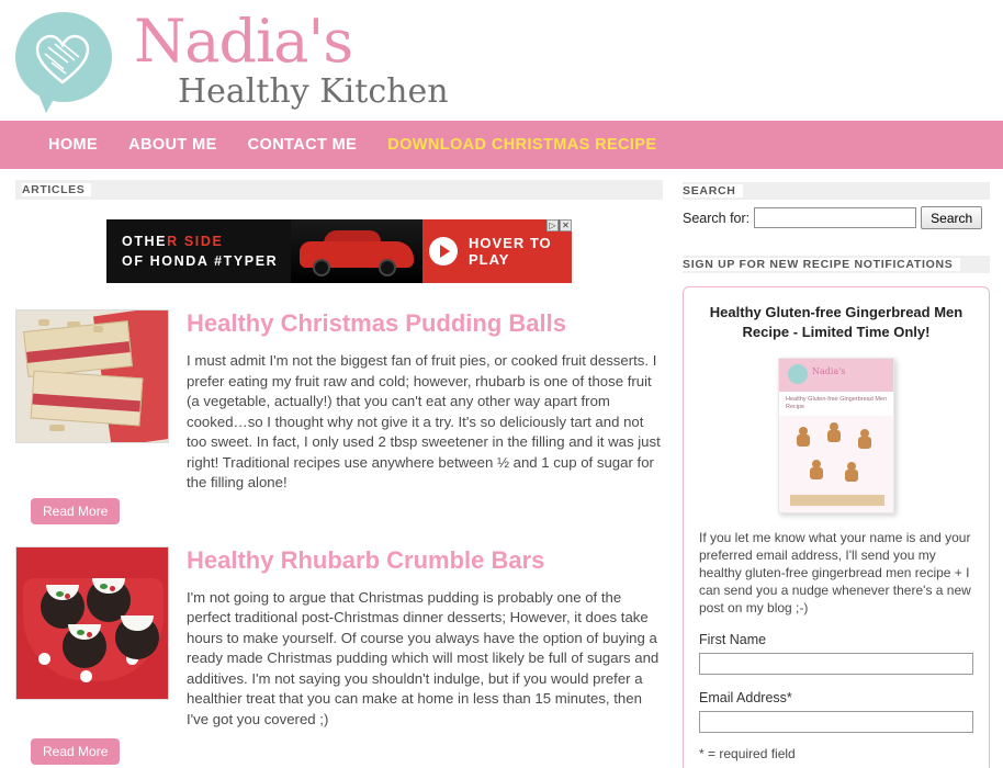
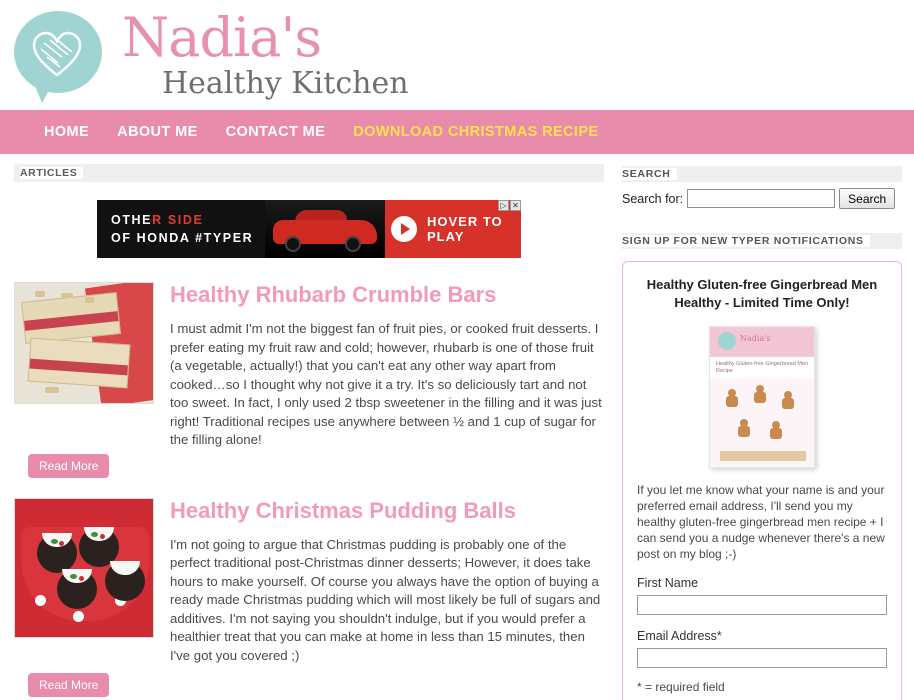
  Nadia's
  Healthy Kitchen
  HOME
  ABOUT ME
  CONTACT ME
  DOWNLOAD CHRISTMAS RECIPE
  ARTICLES
  OTHER SIDE
  OF HONDA #TYPER
  HOVER TO PLAY
  ▷
  ✕
- Healthy Christmas Pudding Balls
+ Healthy Rhubarb Crumble Bars
  I must admit I'm not the biggest fan of fruit pies, or cooked fruit desserts. I prefer eating my fruit raw and cold; however, rhubarb is one of those fruit (a vegetable, actually!) that you can't eat any other way apart from cooked…so I thought why not give it a try. It's so deliciously tart and not too sweet. In fact, I only used 2 tbsp sweetener in the filling and it was just right! Traditional recipes use anywhere between ½ and 1 cup of sugar for the filling alone!
  Read More
- Healthy Rhubarb Crumble Bars
+ Healthy Christmas Pudding Balls
  I'm not going to argue that Christmas pudding is probably one of the perfect traditional post-Christmas dinner desserts; However, it does take hours to make yourself. Of course you always have the option of buying a ready made Christmas pudding which will most likely be full of sugars and additives. I'm not saying you shouldn't indulge, but if you would prefer a healthier treat that you can make at home in less than 15 minutes, then I've got you covered ;)
  Read More
  SEARCH
  Search for:
  Search
- SIGN UP FOR NEW RECIPE NOTIFICATIONS
+ SIGN UP FOR NEW TYPER NOTIFICATIONS
- Healthy Gluten-free Gingerbread Men Recipe - Limited Time Only!
+ Healthy Gluten-free Gingerbread Men Healthy - Limited Time Only!
  Nadia's
  If you let me know what your name is and your preferred email address, I'll send you my healthy gluten-free gingerbread men recipe + I can send you a nudge whenever there's a new post on my blog ;-)
  First Name
  Email Address*
  * = required field
